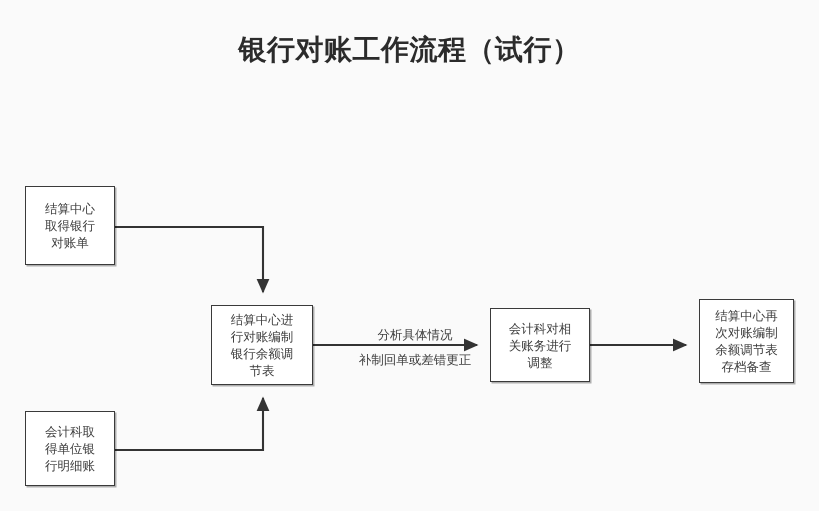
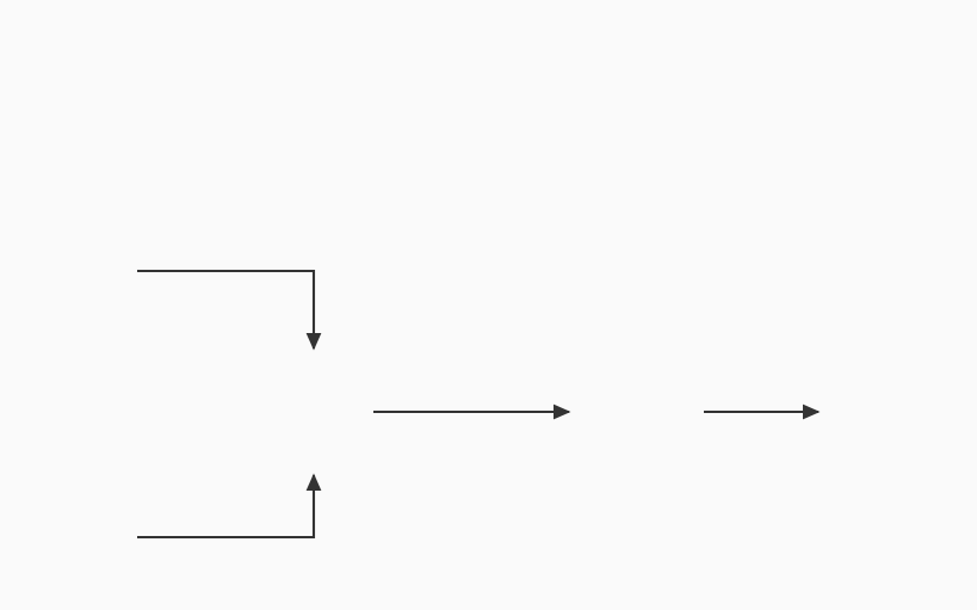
- 银行对账工作流程（试行）
- 结算中心
- 取得银行
- 对账单
- 会计科取
- 得单位银
- 行明细账
- 结算中心进
- 行对账编制
- 银行余额调
- 节表
- 会计科对相
- 关账务进行
- 调整
- 结算中心再
- 次对账编制
- 余额调节表
- 存档备查
- 分析具体情况
- 补制回单或差错更正
